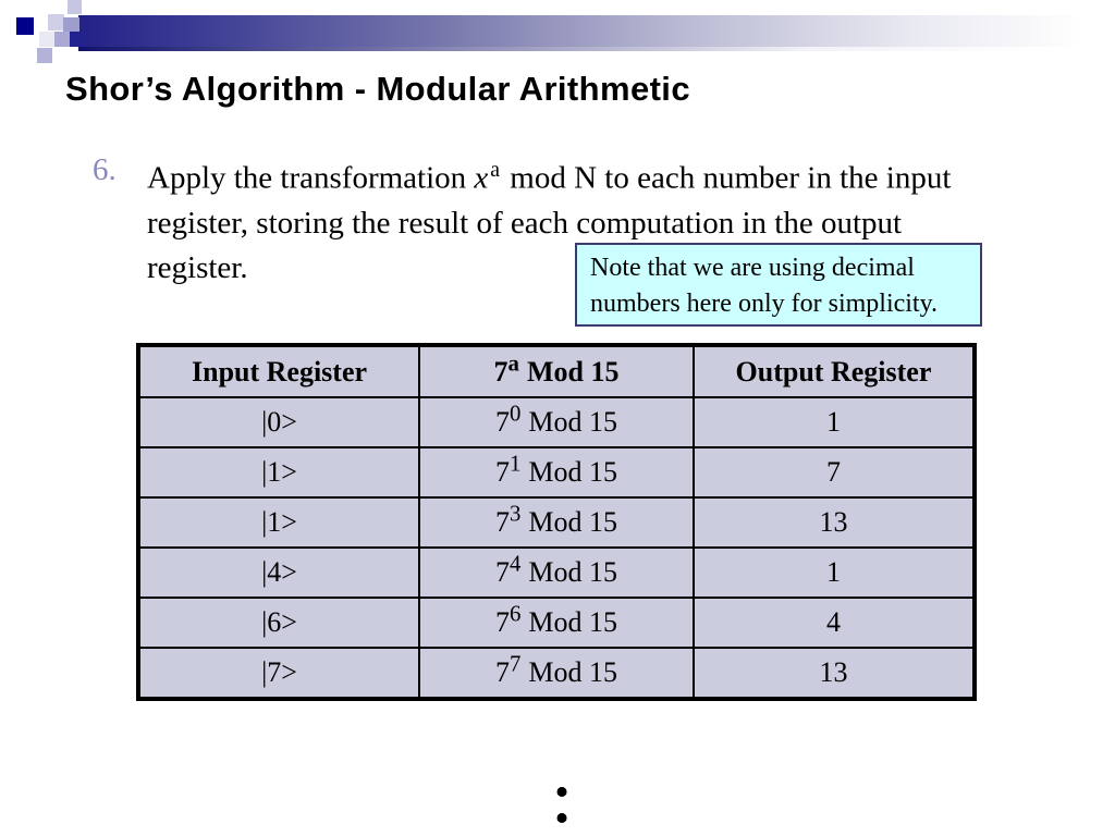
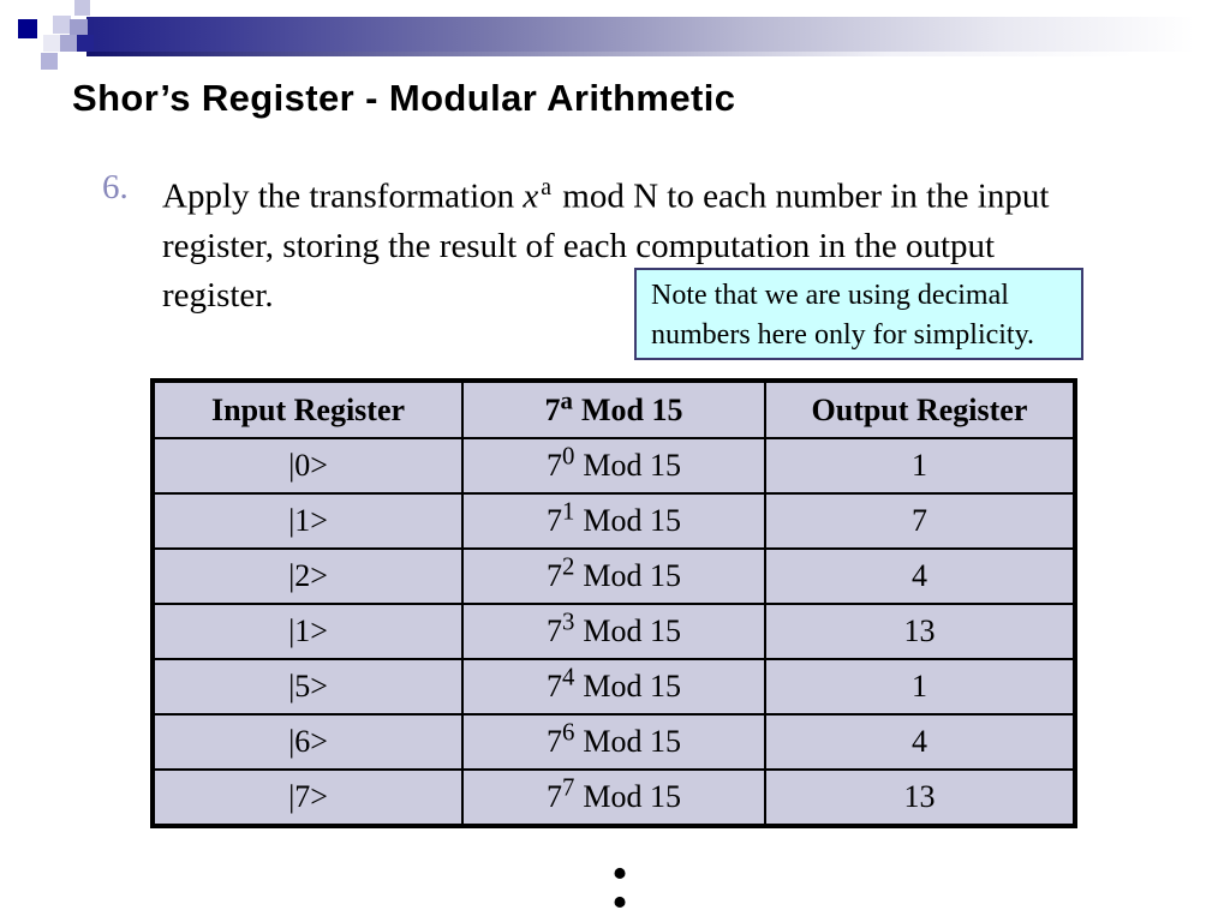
- Shor’s Algorithm - Modular Arithmetic
+ Shor’s Register - Modular Arithmetic
  6.
  Apply the transformation xa mod N to each number in the input register, storing the result of each computation in the output register.
  Note that we are using decimal
  numbers here only for simplicity.
  Input Register	7a Mod 15	Output Register
  |0>	70 Mod 15	1
  |1>	71 Mod 15	7
+ |2>	72 Mod 15	4
  |1>	73 Mod 15	13
- |4>	74 Mod 15	1
+ |5>	74 Mod 15	1
  |6>	76 Mod 15	4
  |7>	77 Mod 15	13
  •
  •
